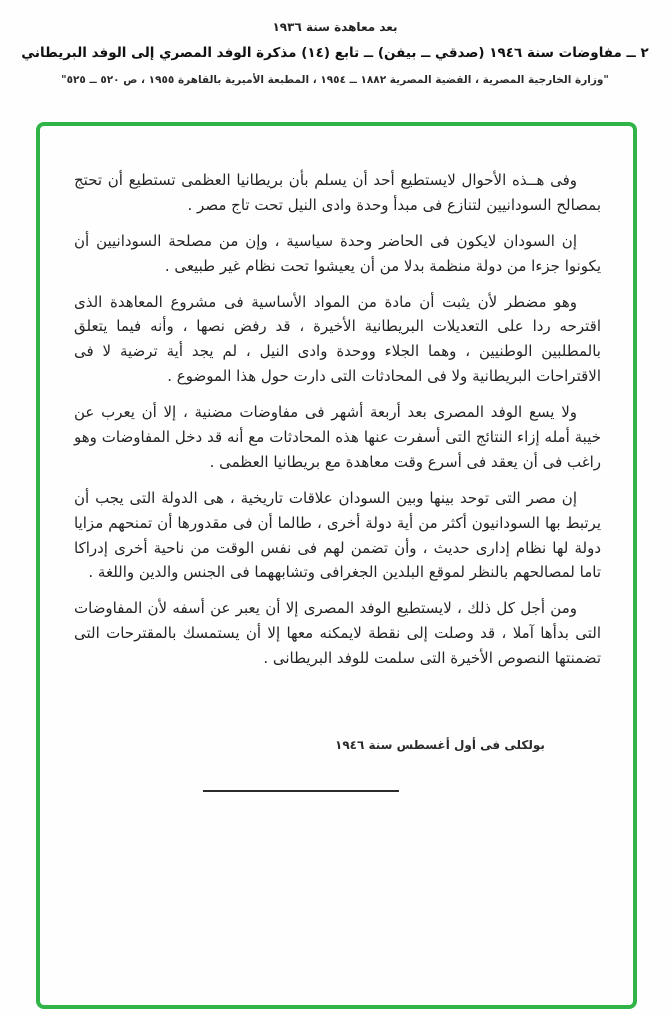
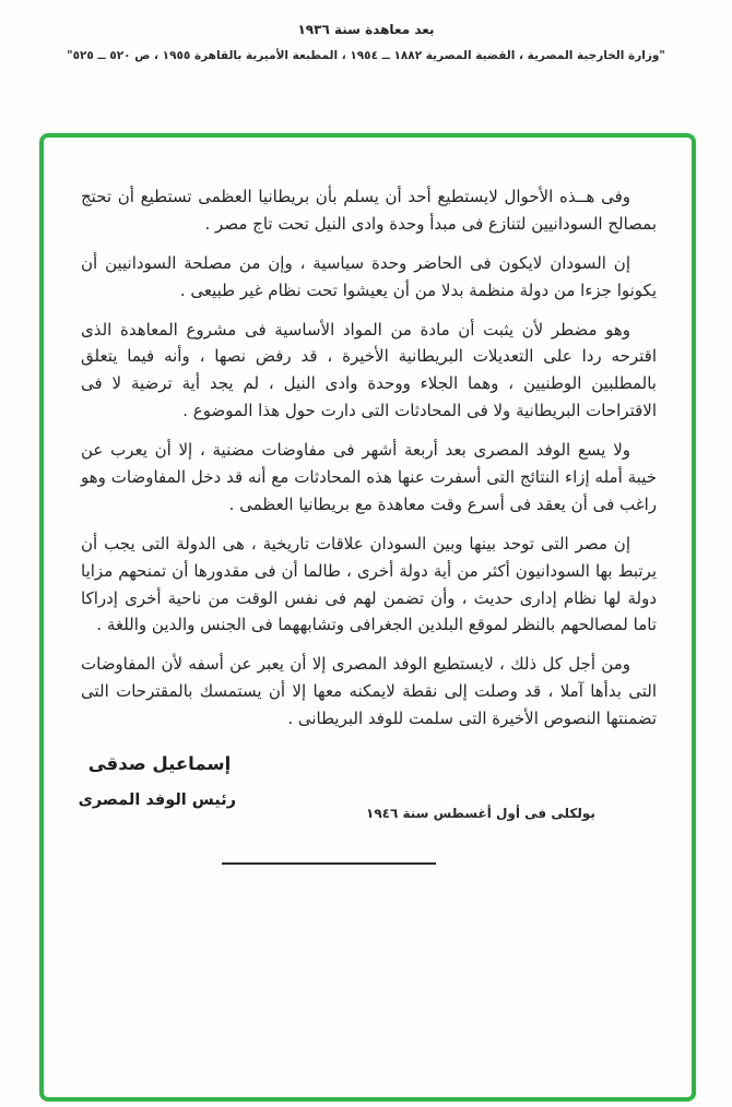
  بعد معاهدة سنة ١٩٣٦
- ٢ ــ مفاوضات سنة ١٩٤٦ (صدقي ــ بيفن) ــ تابع (١٤) مذكرة الوفد المصري إلى الوفد البريطاني
  "وزارة الخارجية المصرية ، القضية المصرية ١٨٨٢ ــ ١٩٥٤ ، المطبعة الأميرية بالقاهرة ١٩٥٥ ، ص ٥٢٠ ــ ٥٢٥"
  وفى هــذه الأحوال لايستطيع أحد أن يسلم بأن بريطانيا العظمى تستطيع أن تحتج بمصالح السودانيين لتنازع فى مبدأ وحدة وادى النيل تحت تاج مصر .
  إن السودان لايكون فى الحاضر وحدة سياسية ، وإن من مصلحة السودانيين أن يكونوا جزءا من دولة منظمة بدلا من أن يعيشوا تحت نظام غير طبيعى .
  وهو مضطر لأن يثبت أن مادة من المواد الأساسية فى مشروع المعاهدة الذى اقترحه ردا على التعديلات البريطانية الأخيرة ، قد رفض نصها ، وأنه فيما يتعلق بالمطلبين الوطنيين ، وهما الجلاء ووحدة وادى النيل ، لم يجد أية ترضية لا فى الاقتراحات البريطانية ولا فى المحادثات التى دارت حول هذا الموضوع .
  ولا يسع الوفد المصرى بعد أربعة أشهر فى مفاوضات مضنية ، إلا أن يعرب عن خيبة أمله إزاء النتائج التى أسفرت عنها هذه المحادثات مع أنه قد دخل المفاوضات وهو راغب فى أن يعقد فى أسرع وقت معاهدة مع بريطانيا العظمى .
  إن مصر التى توحد بينها وبين السودان علاقات تاريخية ، هى الدولة التى يجب أن يرتبط بها السودانيون أكثر من أية دولة أخرى ، طالما أن فى مقدورها أن تمنحهم مزايا دولة لها نظام إدارى حديث ، وأن تضمن لهم فى نفس الوقت من ناحية أخرى إدراكا تاما لمصالحهم بالنظر لموقع البلدين الجغرافى وتشابههما فى الجنس والدين واللغة .
  ومن أجل كل ذلك ، لايستطيع الوفد المصرى إلا أن يعبر عن أسفه لأن المفاوضات التى بدأها آملا ، قد وصلت إلى نقطة لايمكنه معها إلا أن يستمسك بالمقترحات التى تضمنتها النصوص الأخيرة التى سلمت للوفد البريطانى .
+ إسماعيل صدقى
+ رئيس الوفد المصرى
  بولكلى فى أول أغسطس سنة ١٩٤٦
